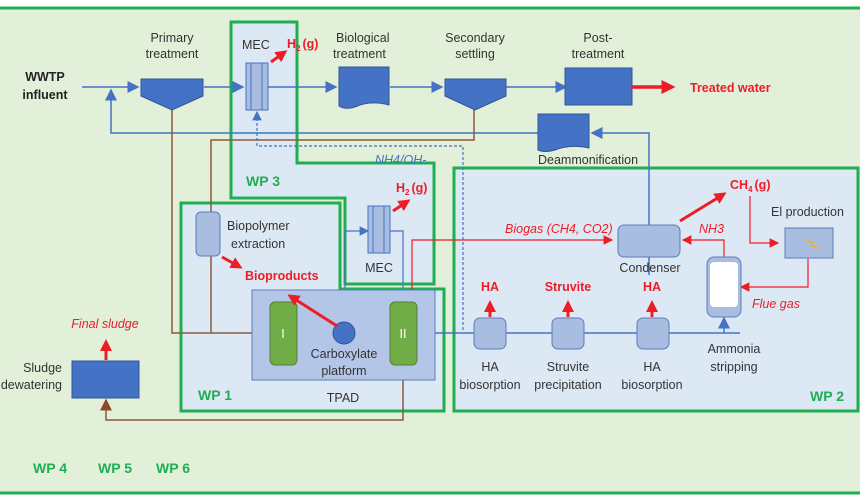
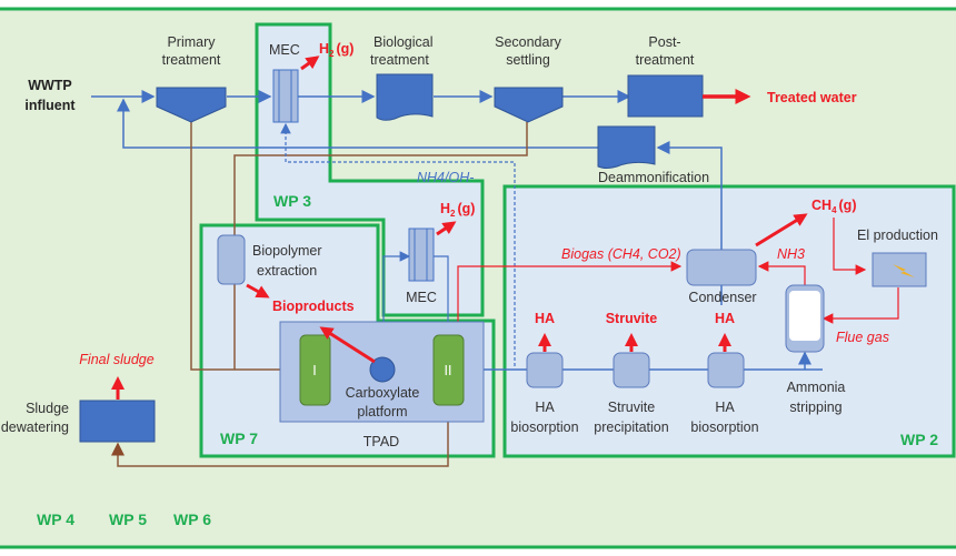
  WWTP
  influent
  Primary
  treatment
  MEC
  H2 (g)
  Biological
  treatment
  Secondary
  settling
  Post-
  treatment
  Treated water
  Deammonification
  NH4/OH-
  WP 3
  H2 (g)
  Biopolymer
  extraction
  Bioproducts
  MEC
  CH4 (g)
  El production
  Biogas (CH4, CO2)
  NH3
  Condenser
  Flue gas
  HA
  Struvite
  HA
  HA
  biosorption
  Struvite
  precipitation
  HA
  biosorption
  Ammonia
  stripping
  WP 2
- WP 1
+ WP 7
  TPAD
  I
  II
  Carboxylate
  platform
  Final sludge
  Sludge
  dewatering
  WP 4
  WP 5
  WP 6
